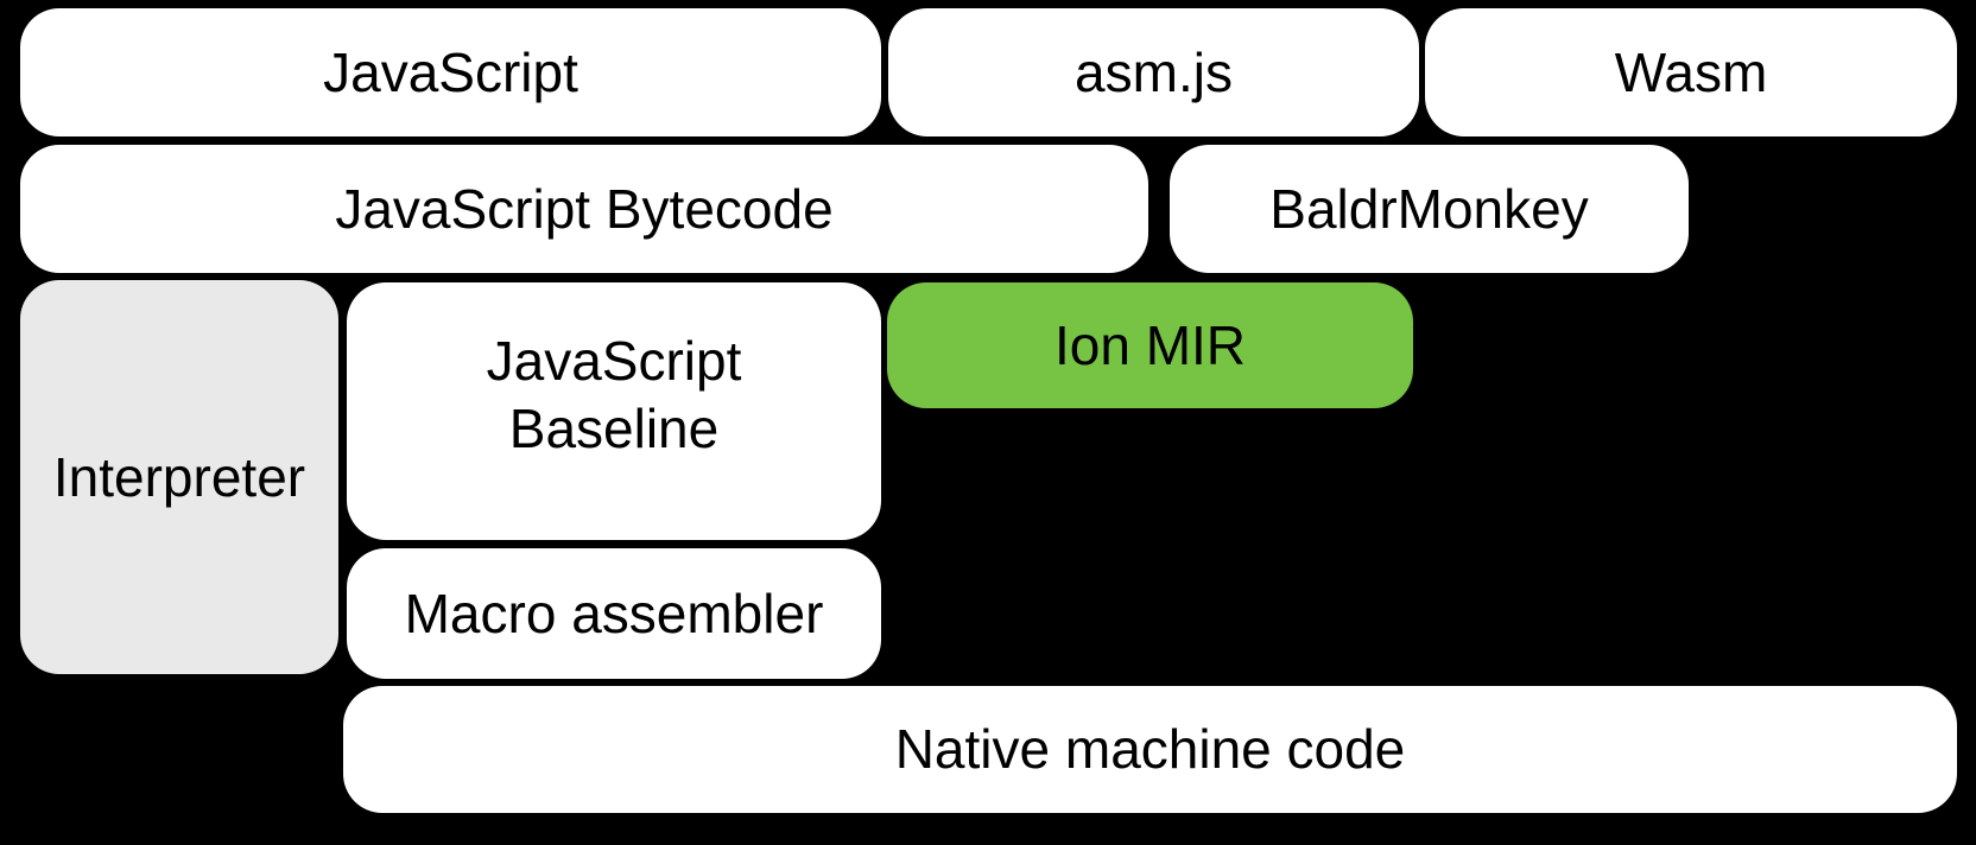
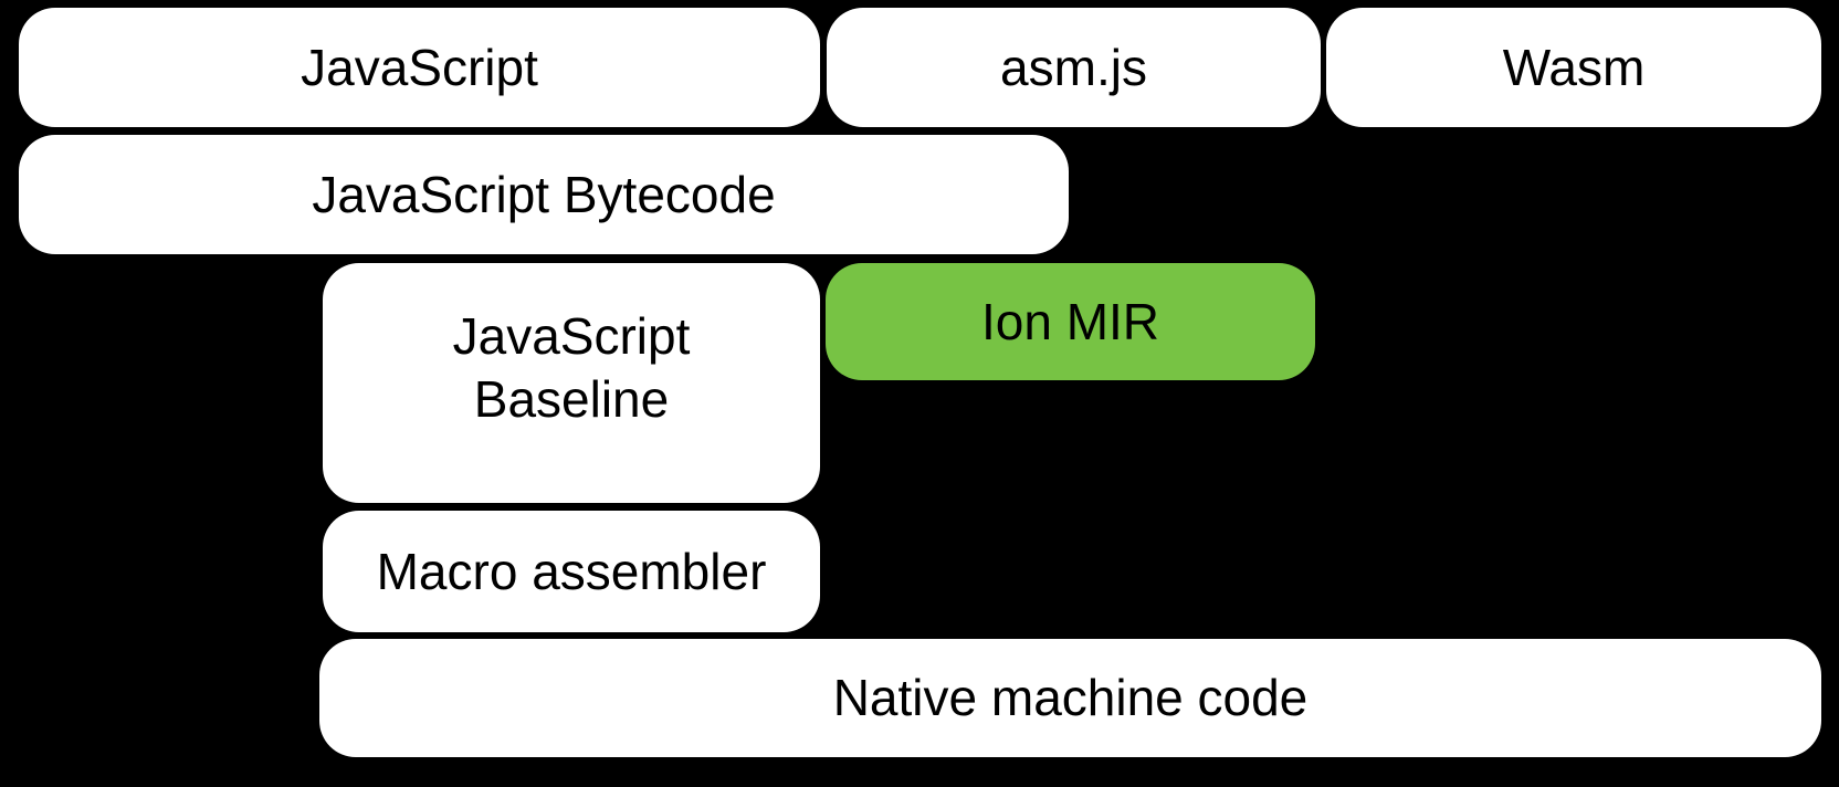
  JavaScript
  asm.js
  Wasm
  JavaScript Bytecode
- BaldrMonkey
- Interpreter
  JavaScript Baseline
  Ion MIR
  Macro assembler
  Native machine code
